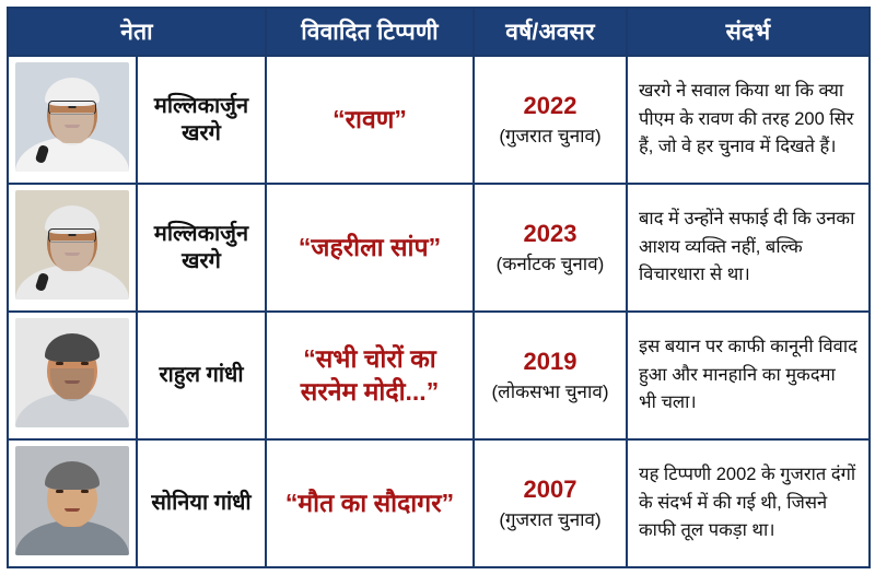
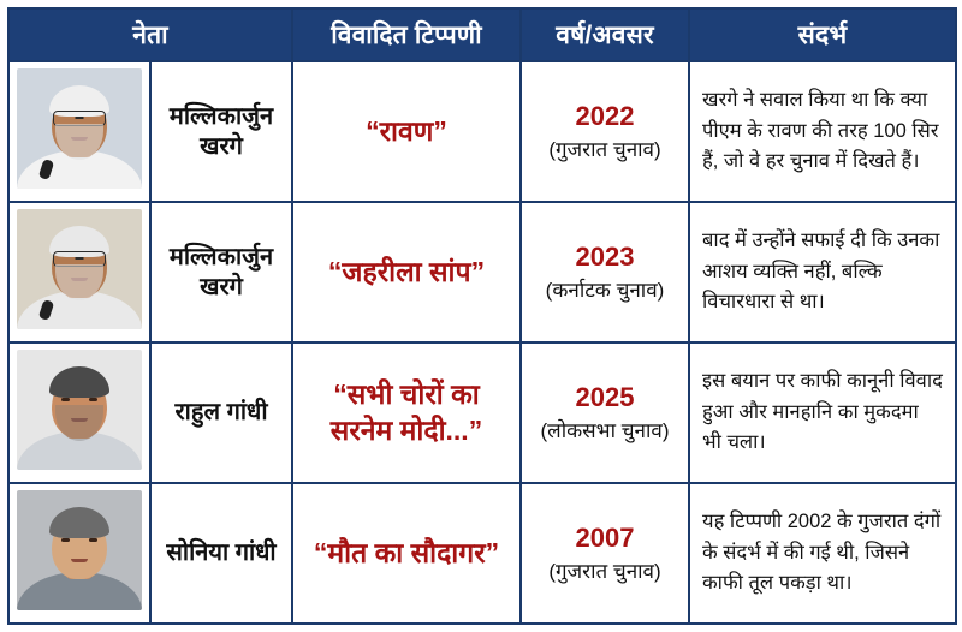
  नेता	विवादित टिप्पणी	वर्ष/अवसर	संदर्भ
- 	मल्लिकार्जुन खरगे	“रावण”	2022 (गुजरात चुनाव)	खरगे ने सवाल किया था कि क्या पीएम के रावण की तरह 200 सिर हैं, जो वे हर चुनाव में दिखते हैं।
+ 	मल्लिकार्जुन खरगे	“रावण”	2022 (गुजरात चुनाव)	खरगे ने सवाल किया था कि क्या पीएम के रावण की तरह 100 सिर हैं, जो वे हर चुनाव में दिखते हैं।
  	मल्लिकार्जुन खरगे	“जहरीला सांप”	2023 (कर्नाटक चुनाव)	बाद में उन्होंने सफाई दी कि उनका आशय व्यक्ति नहीं, बल्कि विचारधारा से था।
- 	राहुल गांधी	“सभी चोरों का सरनेम मोदी...”	2019 (लोकसभा चुनाव)	इस बयान पर काफी कानूनी विवाद हुआ और मानहानि का मुकदमा भी चला।
+ 	राहुल गांधी	“सभी चोरों का सरनेम मोदी...”	2025 (लोकसभा चुनाव)	इस बयान पर काफी कानूनी विवाद हुआ और मानहानि का मुकदमा भी चला।
  	सोनिया गांधी	“मौत का सौदागर”	2007 (गुजरात चुनाव)	यह टिप्पणी 2002 के गुजरात दंगों के संदर्भ में की गई थी, जिसने काफी तूल पकड़ा था।
